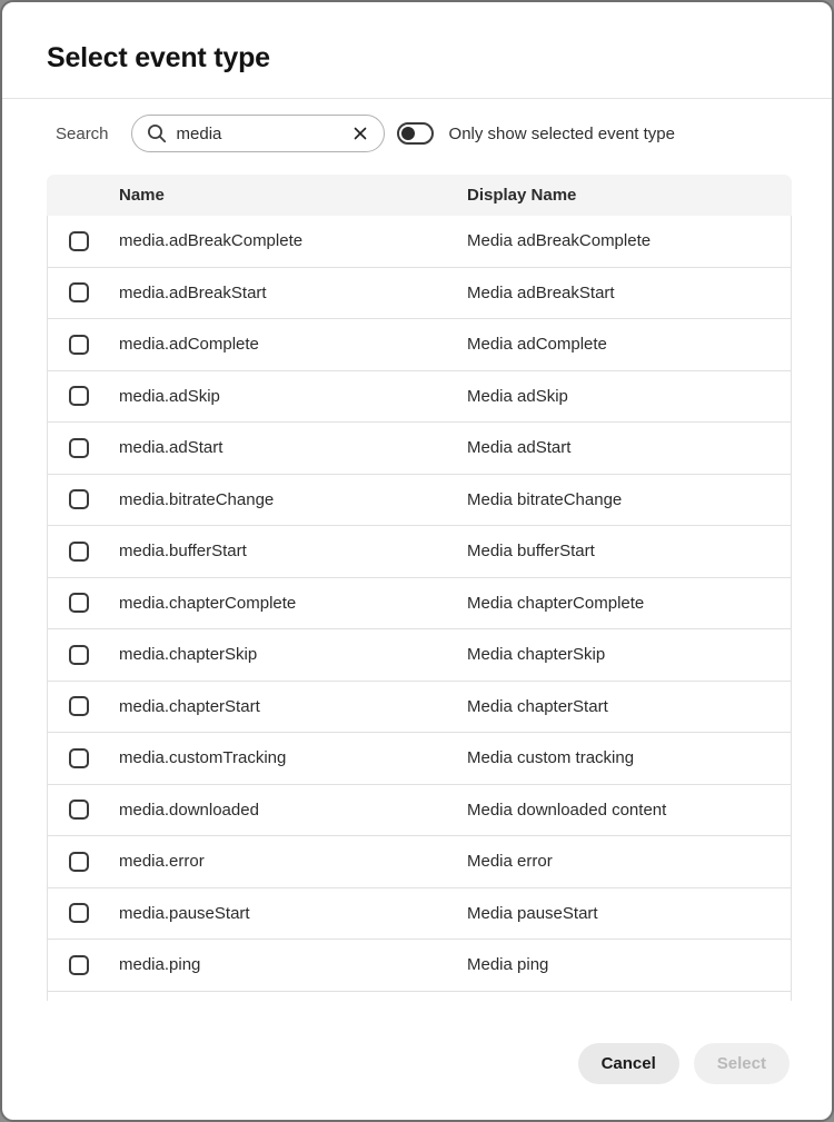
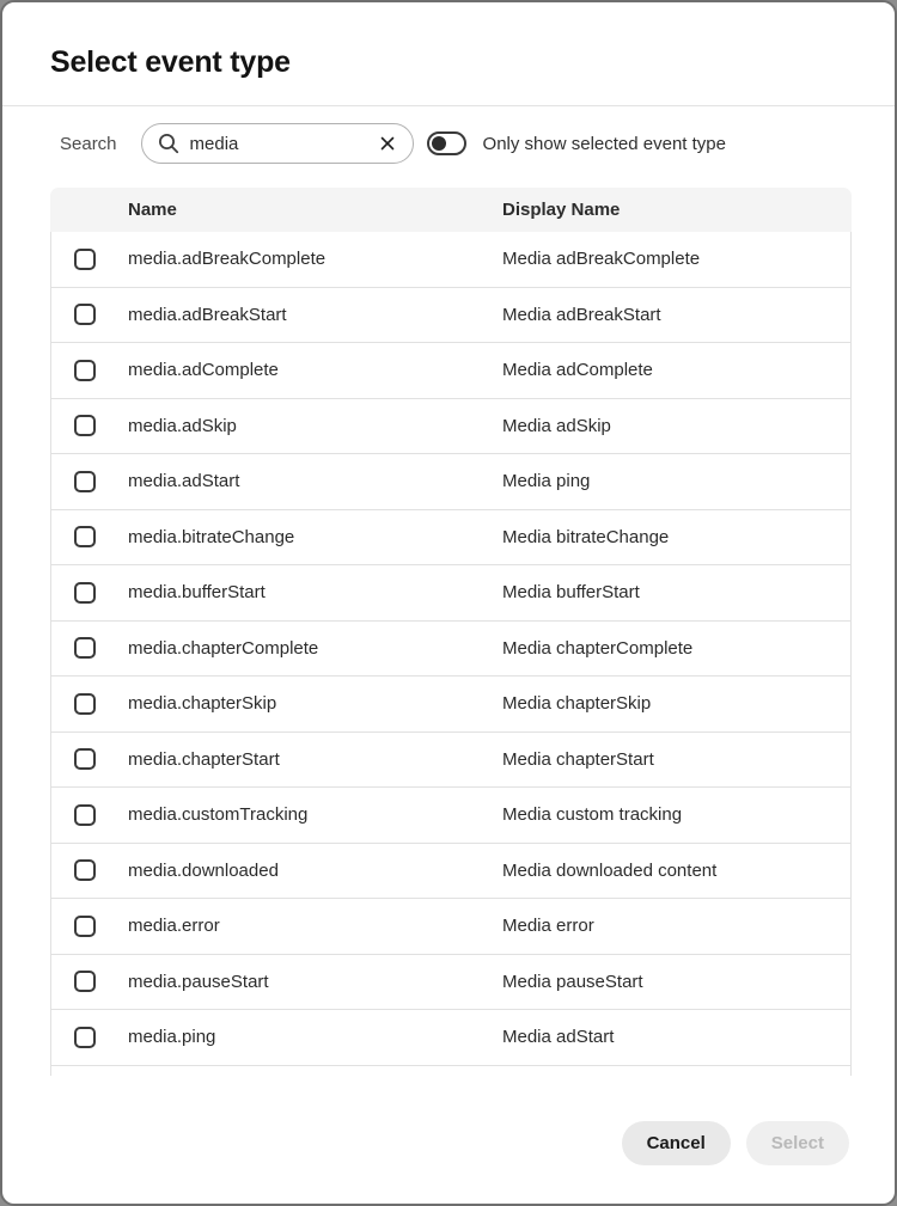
  Select event type
  Search
  media
  Only show selected event type
  Name
  Display Name
  media.adBreakComplete
  Media adBreakComplete
  media.adBreakStart
  Media adBreakStart
  media.adComplete
  Media adComplete
  media.adSkip
  Media adSkip
  media.adStart
- Media adStart
+ Media ping
  media.bitrateChange
  Media bitrateChange
  media.bufferStart
  Media bufferStart
  media.chapterComplete
  Media chapterComplete
  media.chapterSkip
  Media chapterSkip
  media.chapterStart
  Media chapterStart
  media.customTracking
  Media custom tracking
  media.downloaded
  Media downloaded content
  media.error
  Media error
  media.pauseStart
  Media pauseStart
  media.ping
- Media ping
+ Media adStart
  Cancel
  Select
